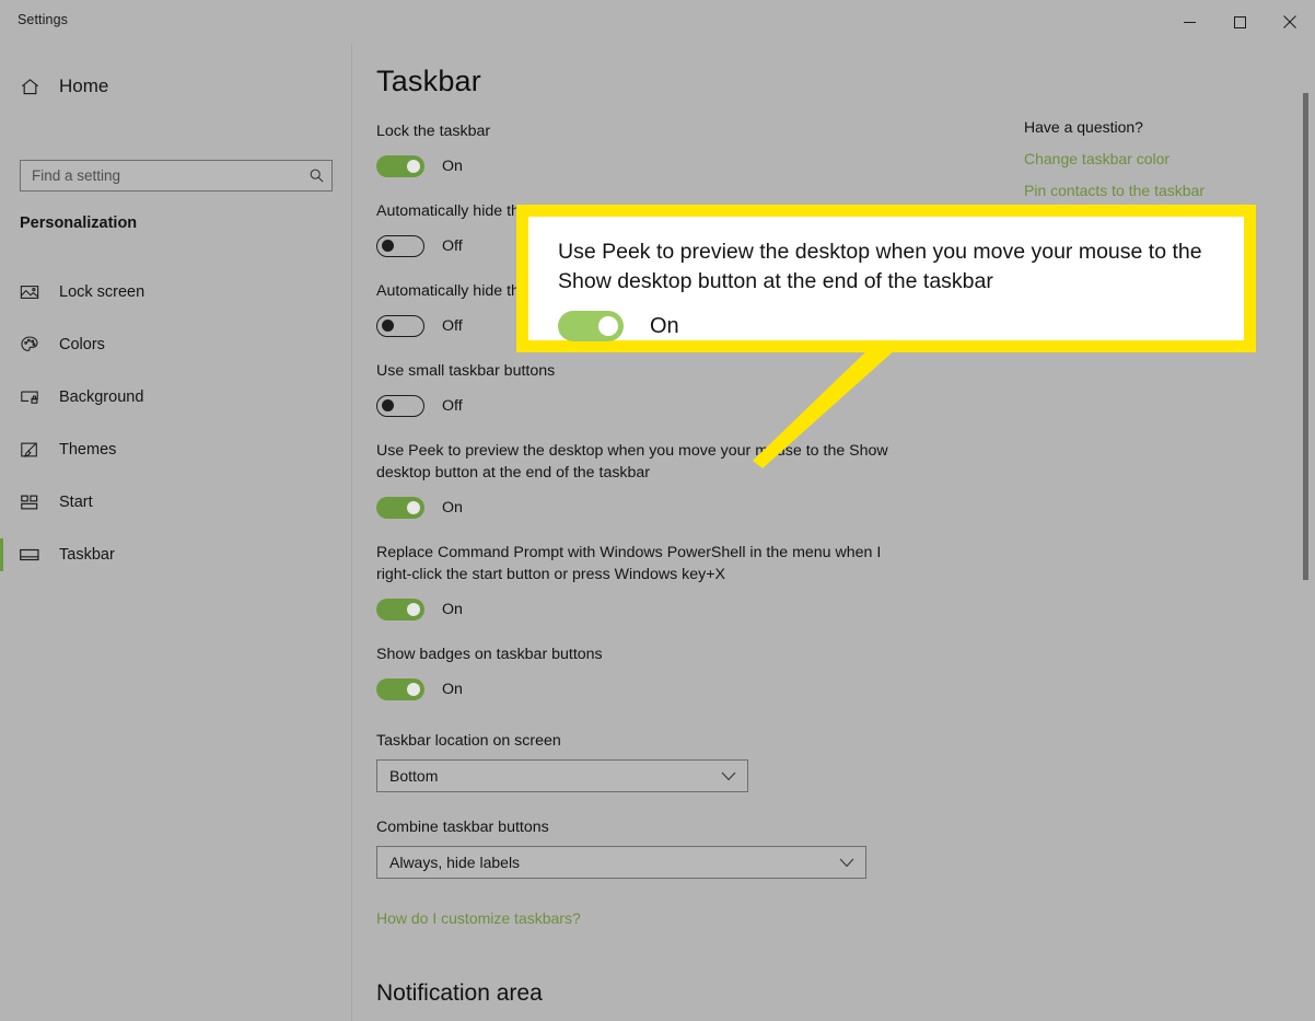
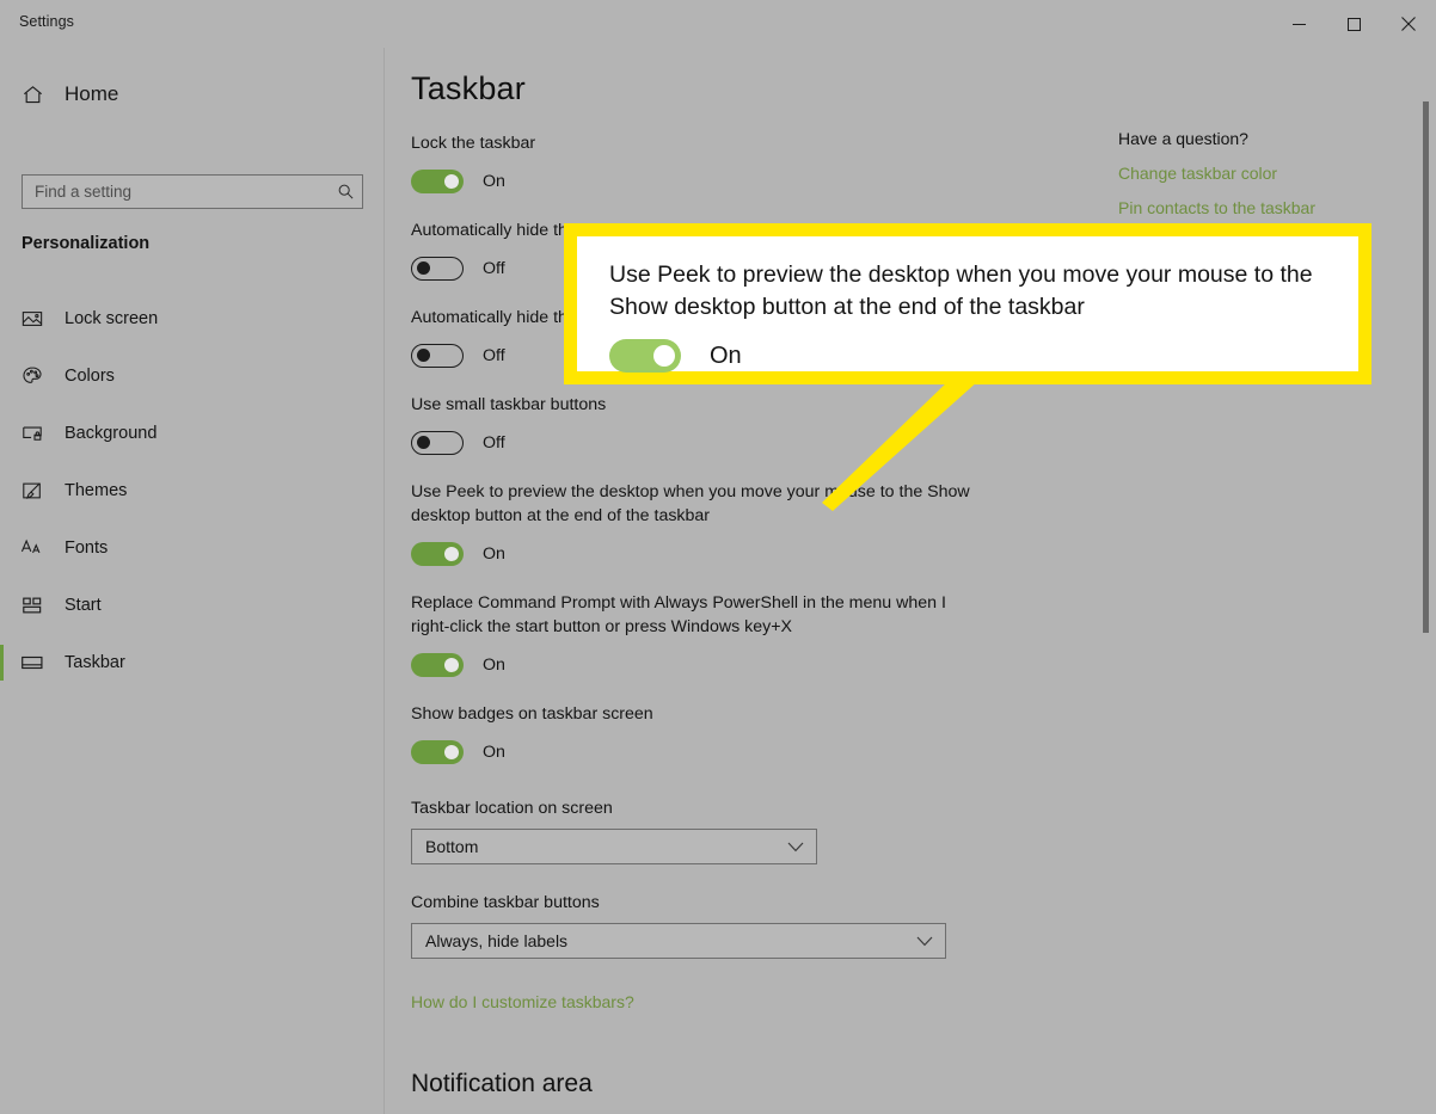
  Settings
  Home
  Find a setting
  Personalization
  Lock screen
  Colors
  Background
  Themes
+ Fonts
  Start
  Taskbar
  Taskbar
  Lock the taskbar
  On
  Off
  Off
  Use small taskbar buttons
  Off
  Use Peek to preview the desktop when you move your mse to the Show desktop button at the end of the taskbar
  On
- Replace Command Prompt with Windows PowerShell in the menu when I right-click the start button or press Windows key+X
+ Replace Command Prompt with Always PowerShell in the menu when I right-click the start button or press Windows key+X
  On
- Show badges on taskbar buttons
+ Show badges on taskbar screen
  On
  Taskbar location on screen
  Bottom
  Combine taskbar buttons
  Always, hide labels
  How do I customize taskbars?
  Notification area
  Have a question?
  Change taskbar color
  Pin contacts to the taskbar
  Use Peek to preview the desktop when you move your mouse to the Show desktop button at the end of the taskbar
  On
